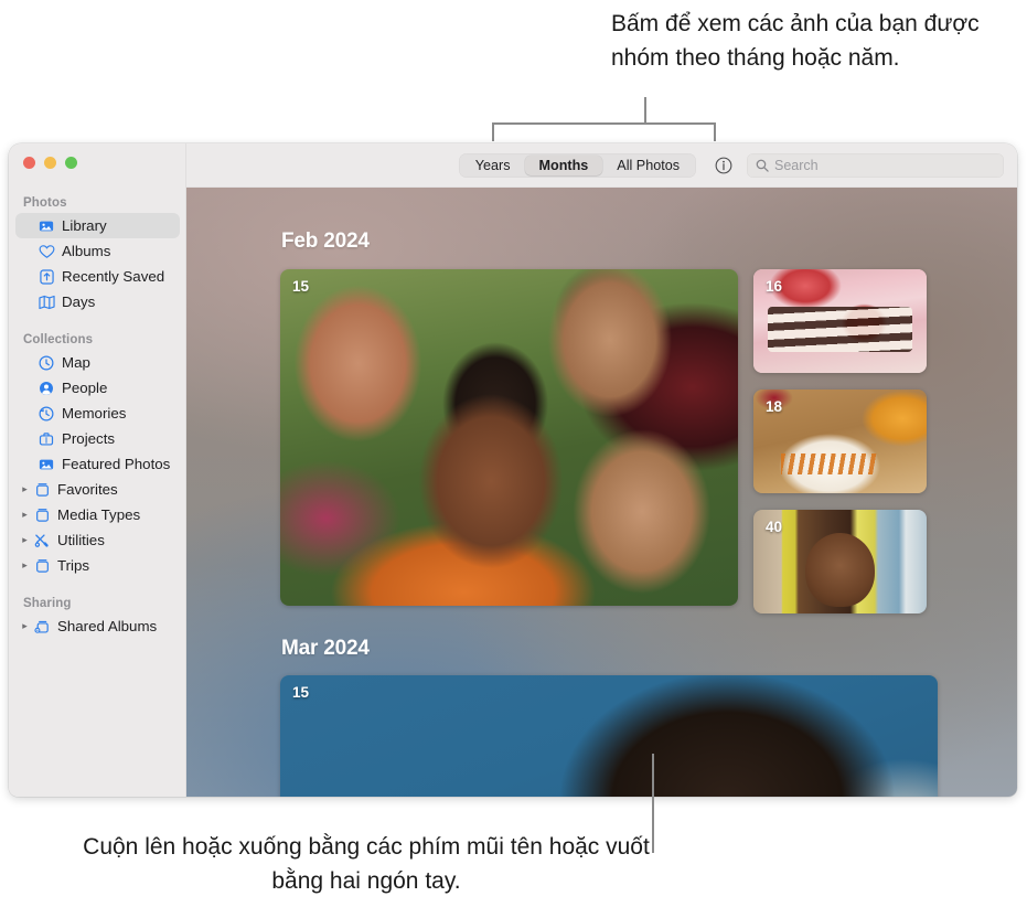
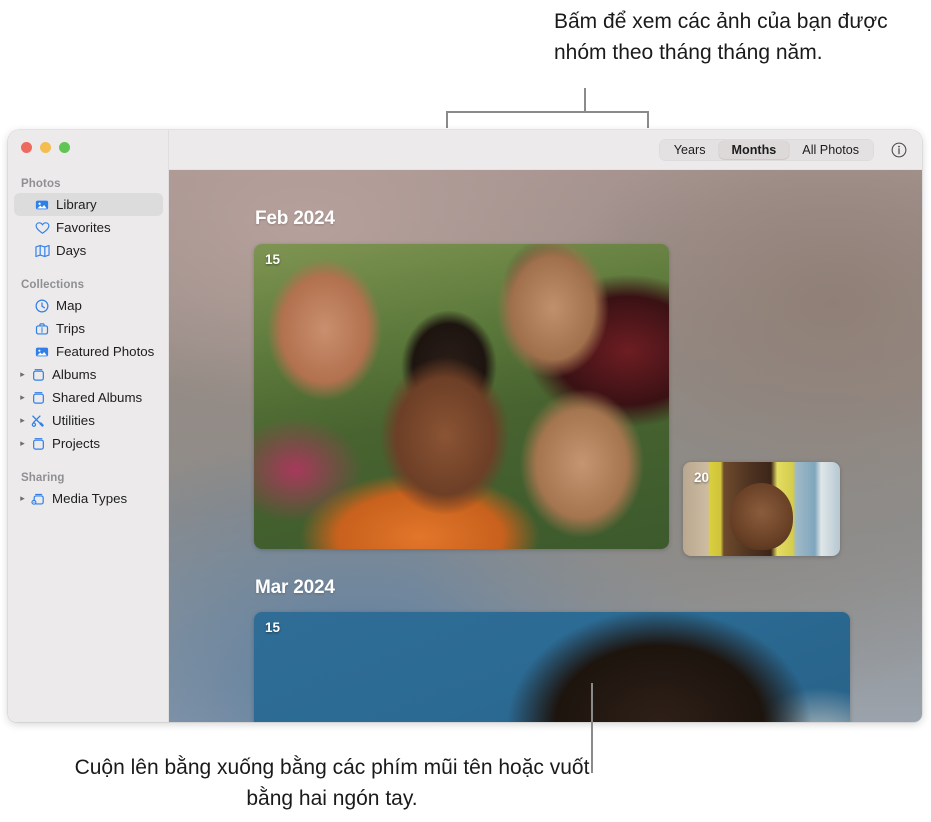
- Bấm để xem các ảnh của bạn được nhóm theo tháng hoặc năm.
+ Bấm để xem các ảnh của bạn được nhóm theo tháng tháng năm.
  Photos
  Library
- Albums
+ Favorites
- Recently Saved
  Days
  Collections
  Map
- People
- Memories
- Projects
+ Trips
  Featured Photos
  ▸
- Favorites
+ Albums
  ▸
- Media Types
+ Shared Albums
  ▸
  Utilities
  ▸
- Trips
+ Projects
  Sharing
  ▸
- Shared Albums
+ Media Types
  Years
  Months
  All Photos
- Search
  Feb 2024
  15
- 16
- 18
- 40
+ 20
  Mar 2024
  15
- Cuộn lên hoặc xuống bằng các phím mũi tên hoặc vuốt bằng hai ngón tay.
+ Cuộn lên bằng xuống bằng các phím mũi tên hoặc vuốt bằng hai ngón tay.
